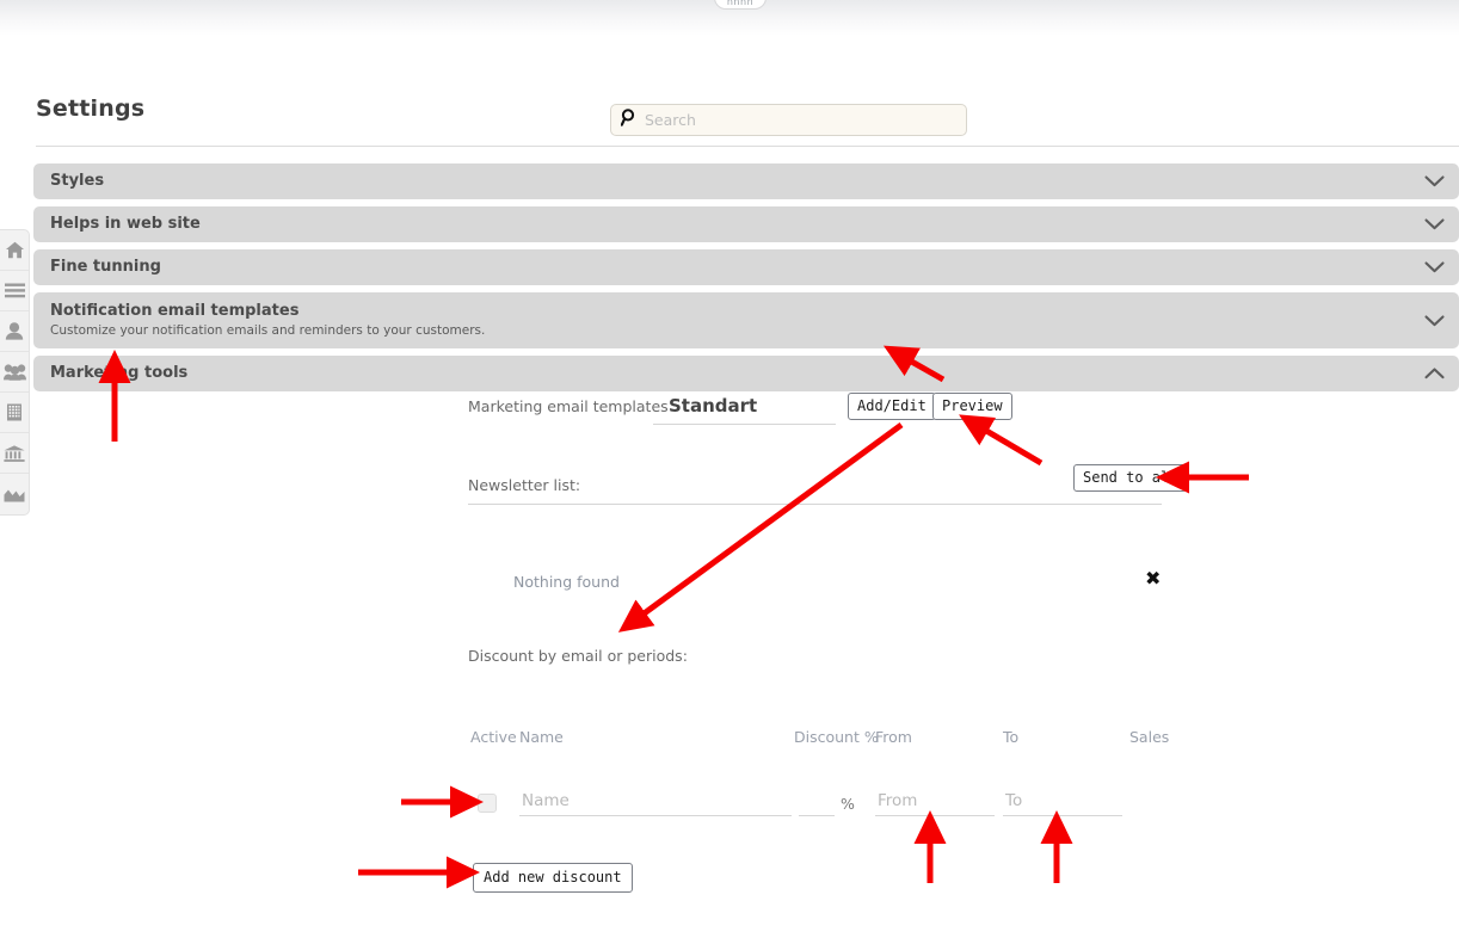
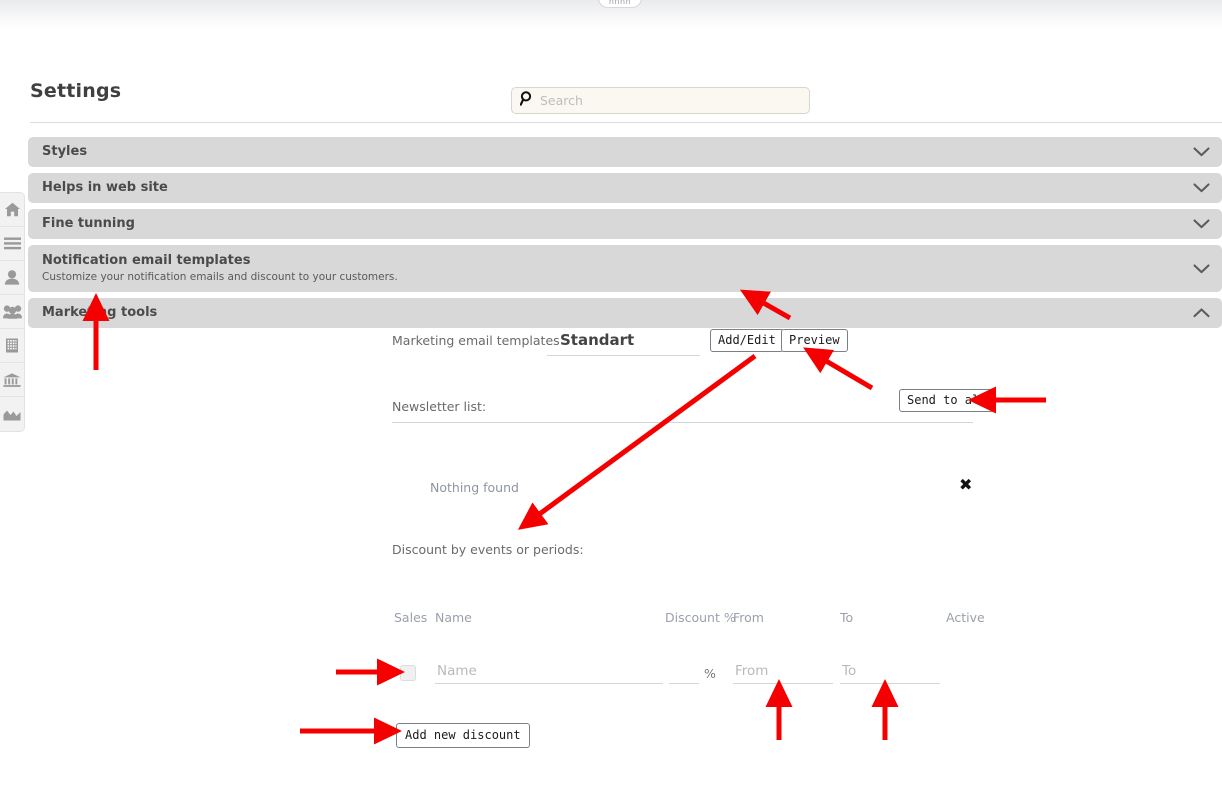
  nnnn
  Settings
  Search
  Styles
  Helps in web site
  Fine tunning
  Notification email templates
- Customize your notification emails and reminders to your customers.
+ Customize your notification emails and discount to your customers.
  Marketng tools
  Marketing email templates
  Standart
  Add/Edit
  Preview
  Newsletter list:
  Send to all
  Nothing found
  ✖
- Discount by email or periods:
+ Discount by events or periods:
- Active
+ Sales
  Name
  Discount %
  From
  To
- Sales
+ Active
  Name
  %
  From
  To
  Add new discount
